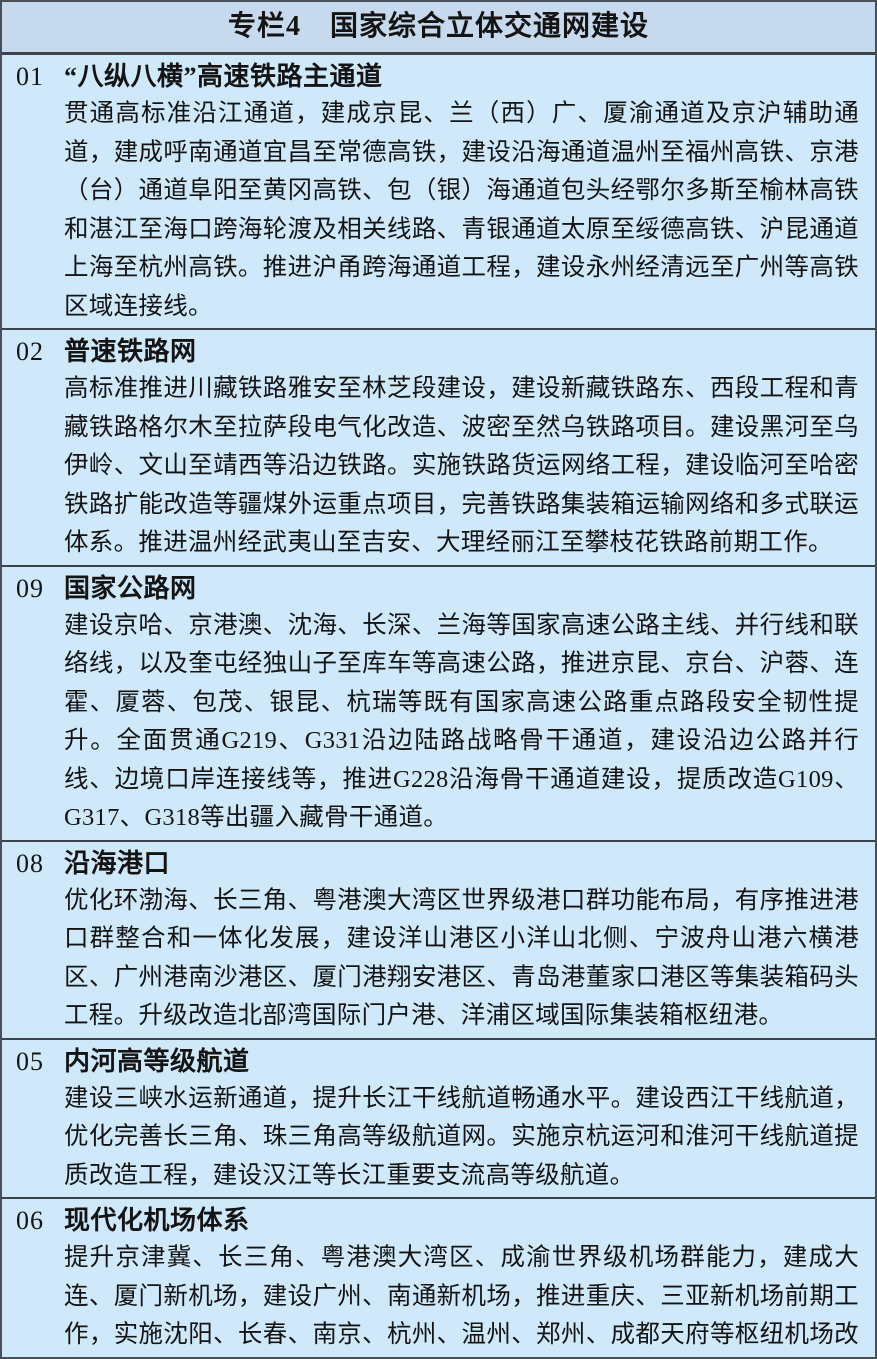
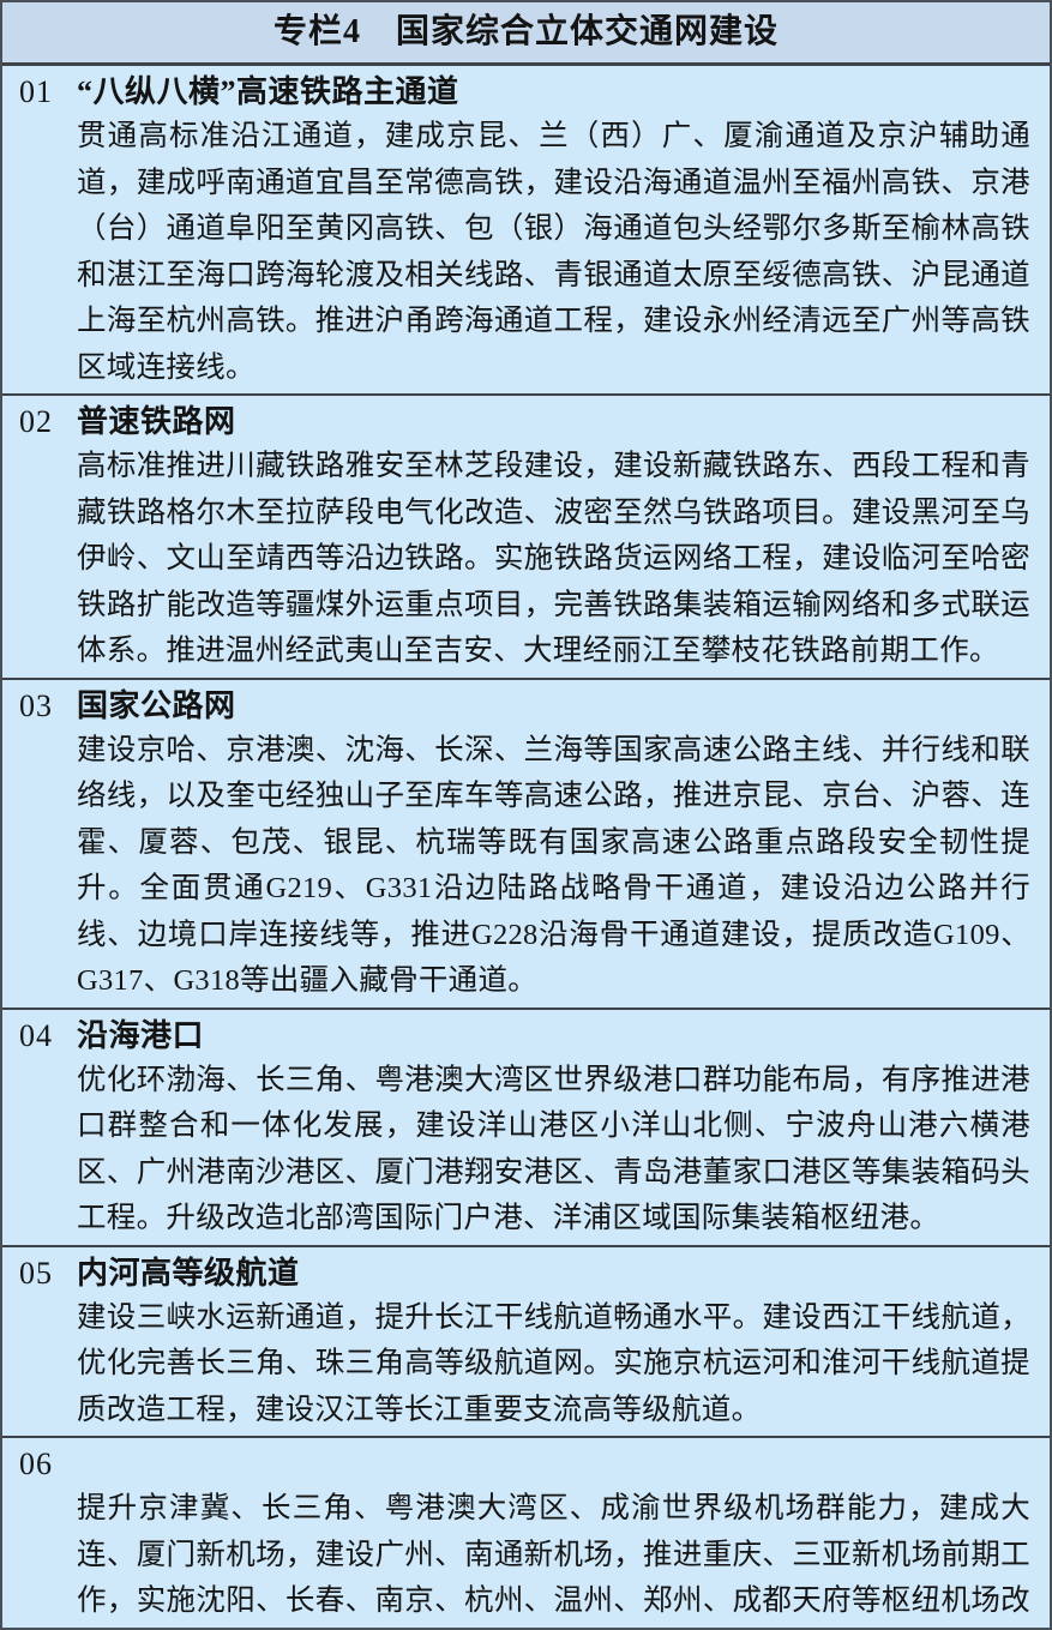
  专栏4 国家综合立体交通网建设
  01
  “八纵八横”高速铁路主通道
  贯通高标准沿江通道，建成京昆、兰（西）广、厦渝通道及京沪辅助通道，建成呼南通道宜昌至常德高铁，建设沿海通道温州至福州高铁、京港（台）通道阜阳至黄冈高铁、包（银）海通道包头经鄂尔多斯至榆林高铁和湛江至海口跨海轮渡及相关线路、青银通道太原至绥德高铁、沪昆通道上海至杭州高铁。推进沪甬跨海通道工程，建设永州经清远至广州等高铁区域连接线。
  02
  普速铁路网
  高标准推进川藏铁路雅安至林芝段建设，建设新藏铁路东、西段工程和青藏铁路格尔木至拉萨段电气化改造、波密至然乌铁路项目。建设黑河至乌伊岭、文山至靖西等沿边铁路。实施铁路货运网络工程，建设临河至哈密铁路扩能改造等疆煤外运重点项目，完善铁路集装箱运输网络和多式联运体系。推进温州经武夷山至吉安、大理经丽江至攀枝花铁路前期工作。
- 09
+ 03
  国家公路网
  建设京哈、京港澳、沈海、长深、兰海等国家高速公路主线、并行线和联络线，以及奎屯经独山子至库车等高速公路，推进京昆、京台、沪蓉、连霍、厦蓉、包茂、银昆、杭瑞等既有国家高速公路重点路段安全韧性提升。全面贯通G219、G331沿边陆路战略骨干通道，建设沿边公路并行线、边境口岸连接线等，推进G228沿海骨干通道建设，提质改造G109、G317、G318等出疆入藏骨干通道。
- 08
+ 04
  沿海港口
  优化环渤海、长三角、粤港澳大湾区世界级港口群功能布局，有序推进港口群整合和一体化发展，建设洋山港区小洋山北侧、宁波舟山港六横港区、广州港南沙港区、厦门港翔安港区、青岛港董家口港区等集装箱码头工程。升级改造北部湾国际门户港、洋浦区域国际集装箱枢纽港。
  05
  内河高等级航道
  建设三峡水运新通道，提升长江干线航道畅通水平。建设西江干线航道，优化完善长三角、珠三角高等级航道网。实施京杭运河和淮河干线航道提质改造工程，建设汉江等长江重要支流高等级航道。
  06
- 现代化机场体系
  提升京津冀、长三角、粤港澳大湾区、成渝世界级机场群能力，建成大连、厦门新机场，建设广州、南通新机场，推进重庆、三亚新机场前期工作，实施沈阳、长春、南京、杭州、温州、郑州、成都天府等枢纽机场改
